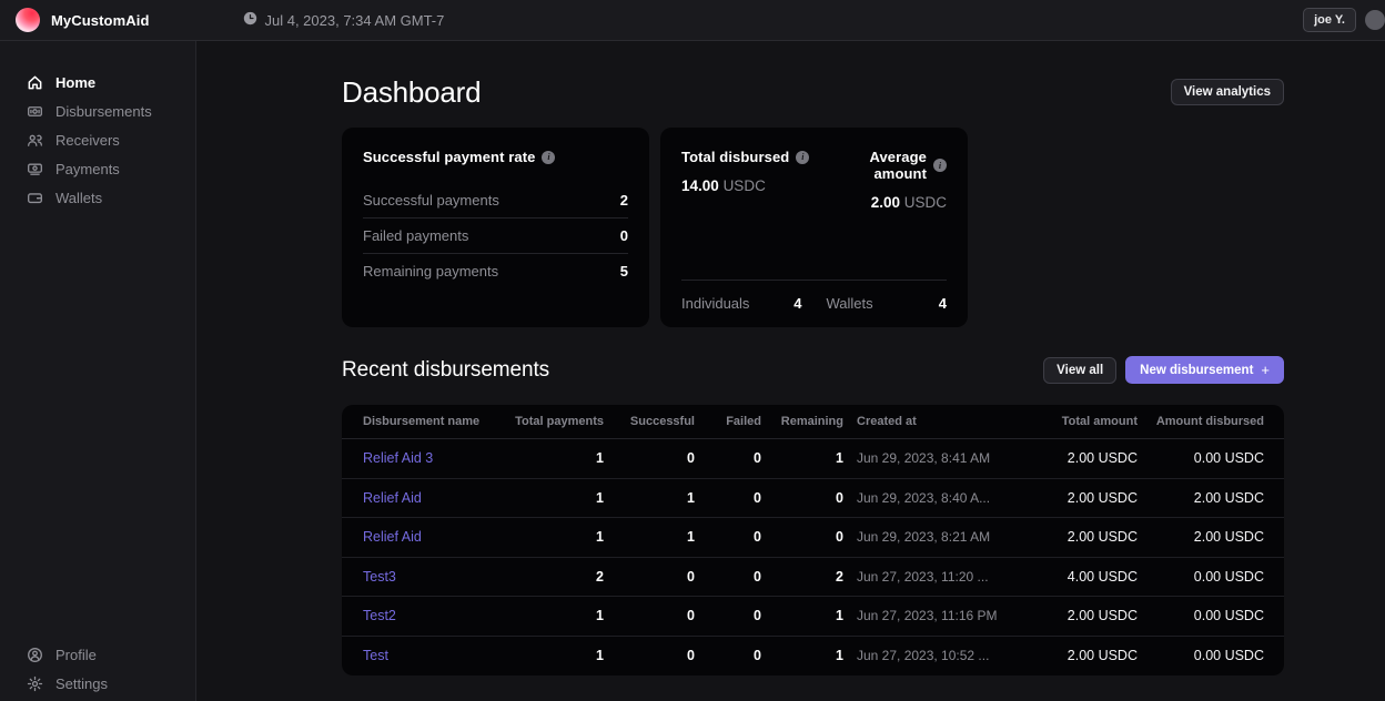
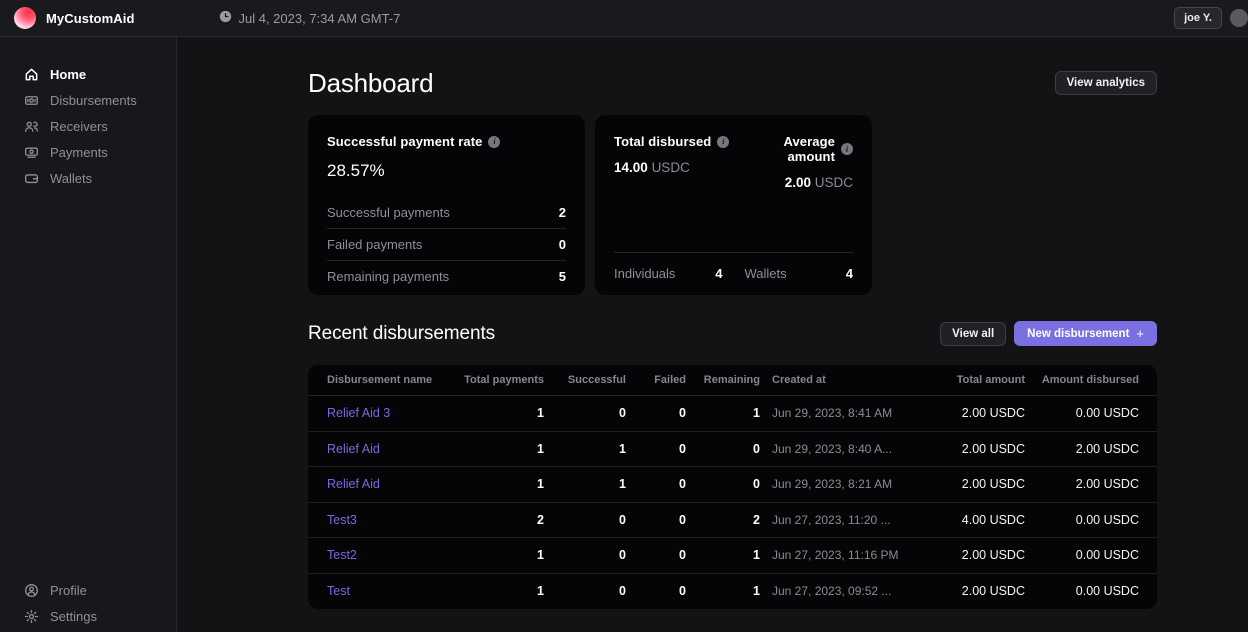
  MyCustomAid
  Jul 4, 2023, 7:34 AM GMT-7
  joe Y.
  Home
  Disbursements
  Receivers
  Payments
  Wallets
  Profile
  Settings
  Dashboard
  View analytics
  Successful payment rate
  i
+ 28.57%
  Successful payments
  2
  Failed payments
  0
  Remaining payments
  5
  Total disbursed
  i
  14.00 USDC
  Average amount
  i
  2.00 USDC
  Individuals
  4
  Wallets
  4
  Recent disbursements
  View all
  New disbursement
  +
  Disbursement name
  Total payments
  Successful
  Failed
  Remaining
  Created at
  Total amount
  Amount disbursed
  Relief Aid 3
  1
  0
  0
  1
  Jun 29, 2023, 8:41 AM
  2.00 USDC
  0.00 USDC
  Relief Aid
  1
  1
  0
  0
  Jun 29, 2023, 8:40 A...
  2.00 USDC
  2.00 USDC
  Relief Aid
  1
  1
  0
  0
  Jun 29, 2023, 8:21 AM
  2.00 USDC
  2.00 USDC
  Test3
  2
  0
  0
  2
  Jun 27, 2023, 11:20 ...
  4.00 USDC
  0.00 USDC
  Test2
  1
  0
  0
  1
  Jun 27, 2023, 11:16 PM
  2.00 USDC
  0.00 USDC
  Test
  1
  0
  0
  1
- Jun 27, 2023, 10:52 ...
+ Jun 27, 2023, 09:52 ...
  2.00 USDC
  0.00 USDC
